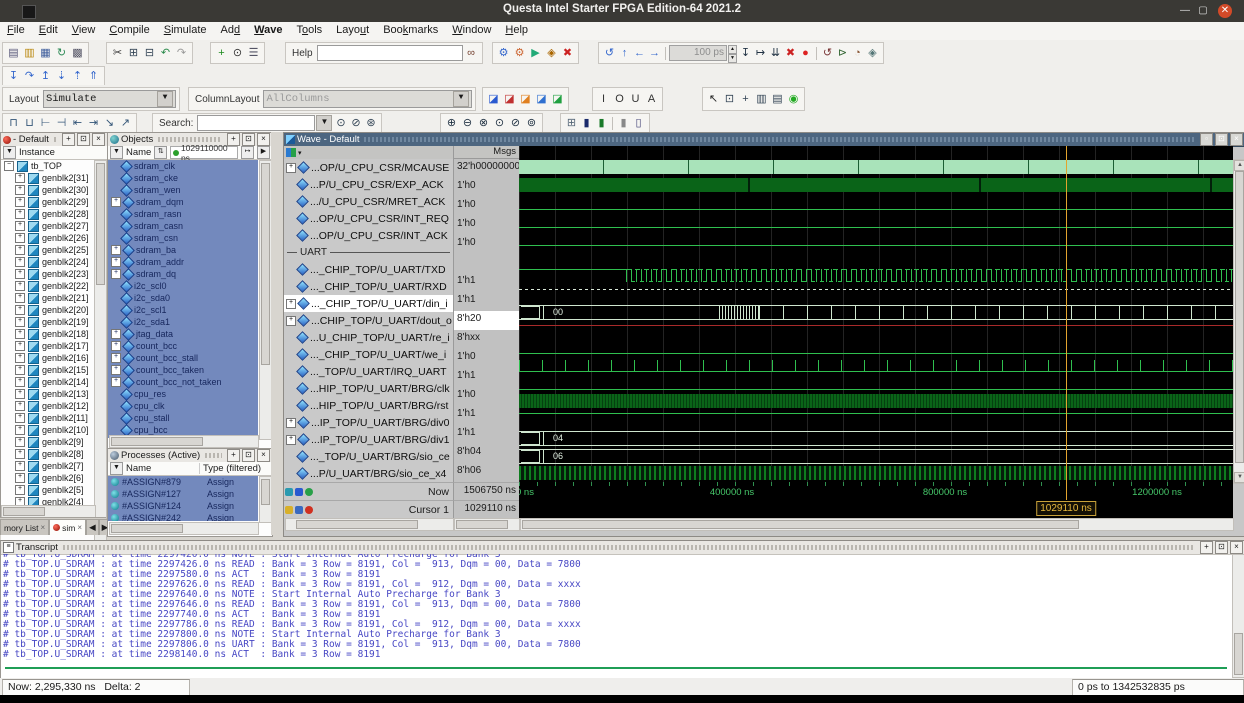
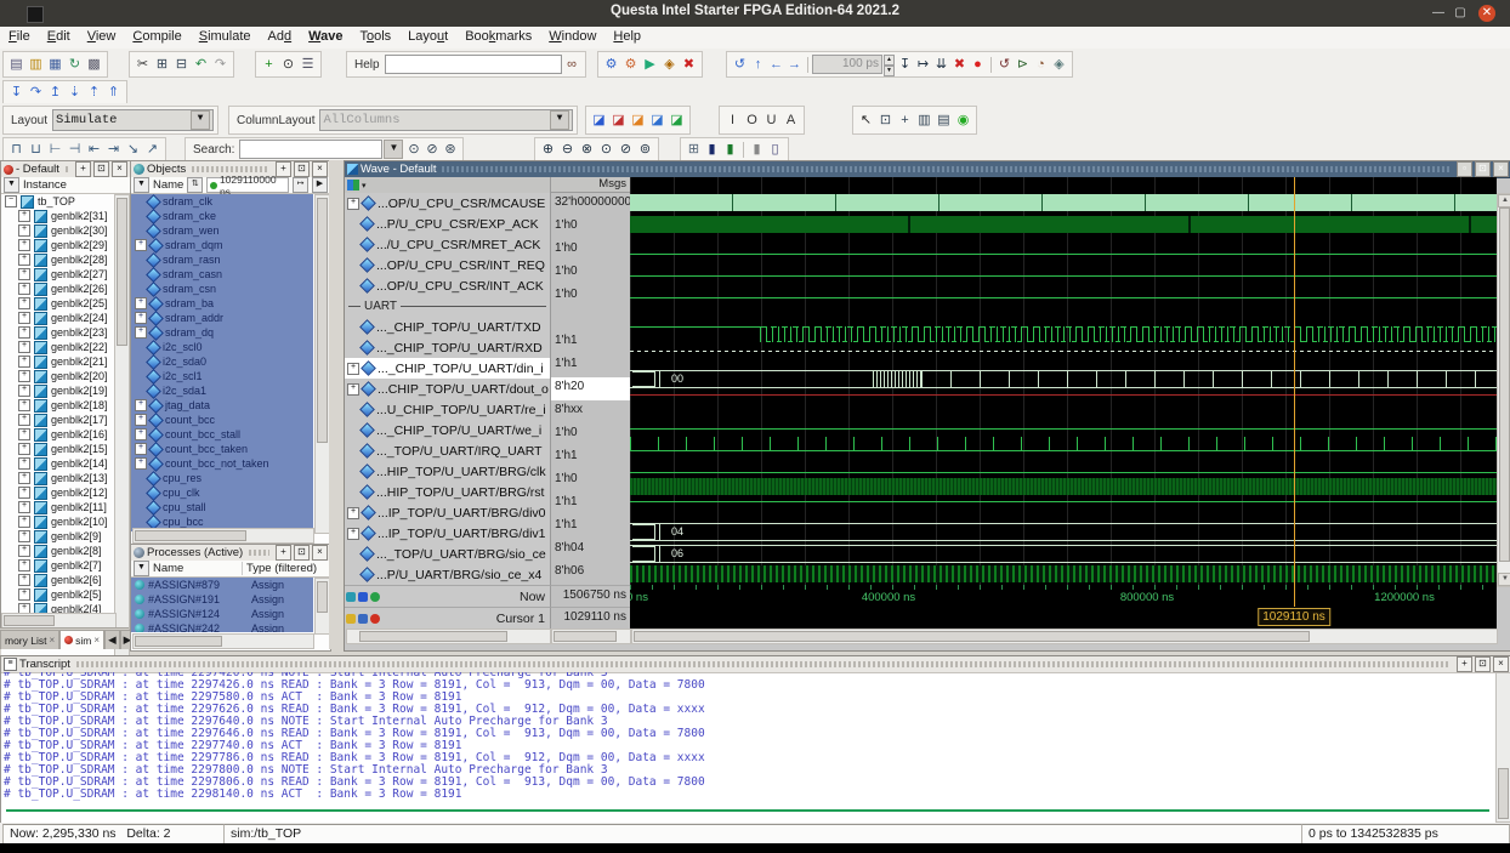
  Questa Intel Starter FPGA Edition-64 2021.2
  —
  ▢
  ✕
  File Edit View Compile Simulate Add Wave Tools Layout Bookmarks Window Help
  ▤
  ▥
  ▦
  ↻
  ▩
  ✂
  ⊞
  ⊟
  ↶
  ↷
  +
  ⊙
  ☰
  Help
  ∞
  ⚙
  ⚙
  ▶
  ◈
  ✖
  ↺ ↑ ← →
  100 ps
  ↧ ↦ ⇊ ✖ ●
  ↺ ⊳ ◔ ◈
  ↧
  ↷
  ↥
  ⇣
  ⇡
  ⇑
  Layout
  Simulate
  ▼
  ColumnLayout
  AllColumns
  ▼
  ◪
  ◪
  ◪
  ◪
  ◪
  I
  O
  U
  A
  ↖
  ⊡
  +
  ▥
  ▤
  ◉
  ⊓
  ⊔
  ⊢
  ⊣
  ⇤
  ⇥
  ↘
  ↗
  Search:
  ▼
  ⊙ ⊘ ⊛
  ⊕
  ⊖
  ⊗
  ⊙
  ⊘
  ⊚
  ⊞ ▮ ▮
  ▮ ▯
  - Default
  +
  ⊡
  ×
  Instance
  tb_TOP
  genblk2[31]
  genblk2[30]
  genblk2[29]
  genblk2[28]
  genblk2[27]
  genblk2[26]
  genblk2[25]
  genblk2[24]
  genblk2[23]
  genblk2[22]
  genblk2[21]
  genblk2[20]
  genblk2[19]
  genblk2[18]
  genblk2[17]
  genblk2[16]
  genblk2[15]
  genblk2[14]
  genblk2[13]
  genblk2[12]
  genblk2[11]
  genblk2[10]
  genblk2[9]
  genblk2[8]
  genblk2[7]
  genblk2[6]
  genblk2[5]
  genblk2[4]
  mory List
  ×
  sim
  ×
  ◀
  ▶
  Objects
  +
  ⊡
  ×
  Name
  1029110000 ps
  sdram_clk
  sdram_cke
  sdram_wen
  sdram_dqm
  sdram_rasn
  sdram_casn
  sdram_csn
  sdram_ba
  sdram_addr
  sdram_dq
  i2c_scl0
  i2c_sda0
  i2c_scl1
  i2c_sda1
  jtag_data
  count_bcc
  count_bcc_stall
  count_bcc_taken
  count_bcc_not_taken
  cpu_res
  cpu_clk
  cpu_stall
  cpu_bcc
  Processes (Active)
  +
  ⊡
  ×
  Name
  Type (filtered)
  #ASSIGN#879
  Assign
- #ASSIGN#127
+ #ASSIGN#191
  Assign
  #ASSIGN#124
  Assign
  #ASSIGN#242
  Assign
  Wave - Default
  ⊡
  ×
  Msgs
  ...OP/U_CPU_CSR/MCAUSE
  ...P/U_CPU_CSR/EXP_ACK
  .../U_CPU_CSR/MRET_ACK
  ...OP/U_CPU_CSR/INT_REQ
  ...OP/U_CPU_CSR/INT_ACK
  UART
  ..._CHIP_TOP/U_UART/TXD
  ..._CHIP_TOP/U_UART/RXD
  ..._CHIP_TOP/U_UART/din_i
  ...CHIP_TOP/U_UART/dout_o
  ...U_CHIP_TOP/U_UART/re_i
  ..._CHIP_TOP/U_UART/we_i
  ..._TOP/U_UART/IRQ_UART
  ...HIP_TOP/U_UART/BRG/clk
  ...HIP_TOP/U_UART/BRG/rst
  ...IP_TOP/U_UART/BRG/div0
  ...IP_TOP/U_UART/BRG/div1
  ..._TOP/U_UART/BRG/sio_ce
  ...P/U_UART/BRG/sio_ce_x4
  32'h00000000
  1'h0
  1'h0
  1'h0
  1'h0
  1'h1
  1'h1
  8'h20
  8'hxx
  1'h0
  1'h1
  1'h0
  1'h1
  1'h1
  8'h04
  8'h06
  00
  04
  06
  400000 ns
  800000 ns
  1200000 ns
  1029110 ns
  Now
  1506750 ns
  Cursor 1
  1029110 ns
  Transcript
  +
  ⊡
  ×
  # tb_TOP.U_SDRAM : at time 2297420.0 ns NOTE : Start Internal Auto Precharge for Bank 3
  # tb_TOP.U_SDRAM : at time 2297426.0 ns READ : Bank = 3 Row = 8191, Col = 913, Dqm = 00, Data = 7800
  # tb_TOP.U_SDRAM : at time 2297580.0 ns ACT : Bank = 3 Row = 8191
  # tb_TOP.U_SDRAM : at time 2297626.0 ns READ : Bank = 3 Row = 8191, Col = 912, Dqm = 00, Data = xxxx
  # tb_TOP.U_SDRAM : at time 2297640.0 ns NOTE : Start Internal Auto Precharge for Bank 3
  # tb_TOP.U_SDRAM : at time 2297646.0 ns READ : Bank = 3 Row = 8191, Col = 913, Dqm = 00, Data = 7800
  # tb_TOP.U_SDRAM : at time 2297740.0 ns ACT : Bank = 3 Row = 8191
  # tb_TOP.U_SDRAM : at time 2297786.0 ns READ : Bank = 3 Row = 8191, Col = 912, Dqm = 00, Data = xxxx
  # tb_TOP.U_SDRAM : at time 2297800.0 ns NOTE : Start Internal Auto Precharge for Bank 3
- # tb_TOP.U_SDRAM : at time 2297806.0 ns UART : Bank = 3 Row = 8191, Col = 913, Dqm = 00, Data = 7800
+ # tb_TOP.U_SDRAM : at time 2297806.0 ns READ : Bank = 3 Row = 8191, Col = 913, Dqm = 00, Data = 7800
  # tb_TOP.U_SDRAM : at time 2298140.0 ns ACT : Bank = 3 Row = 8191
  Now: 2,295,330 ns Delta: 2
+ sim:/tb_TOP
  0 ps to 1342532835 ps
